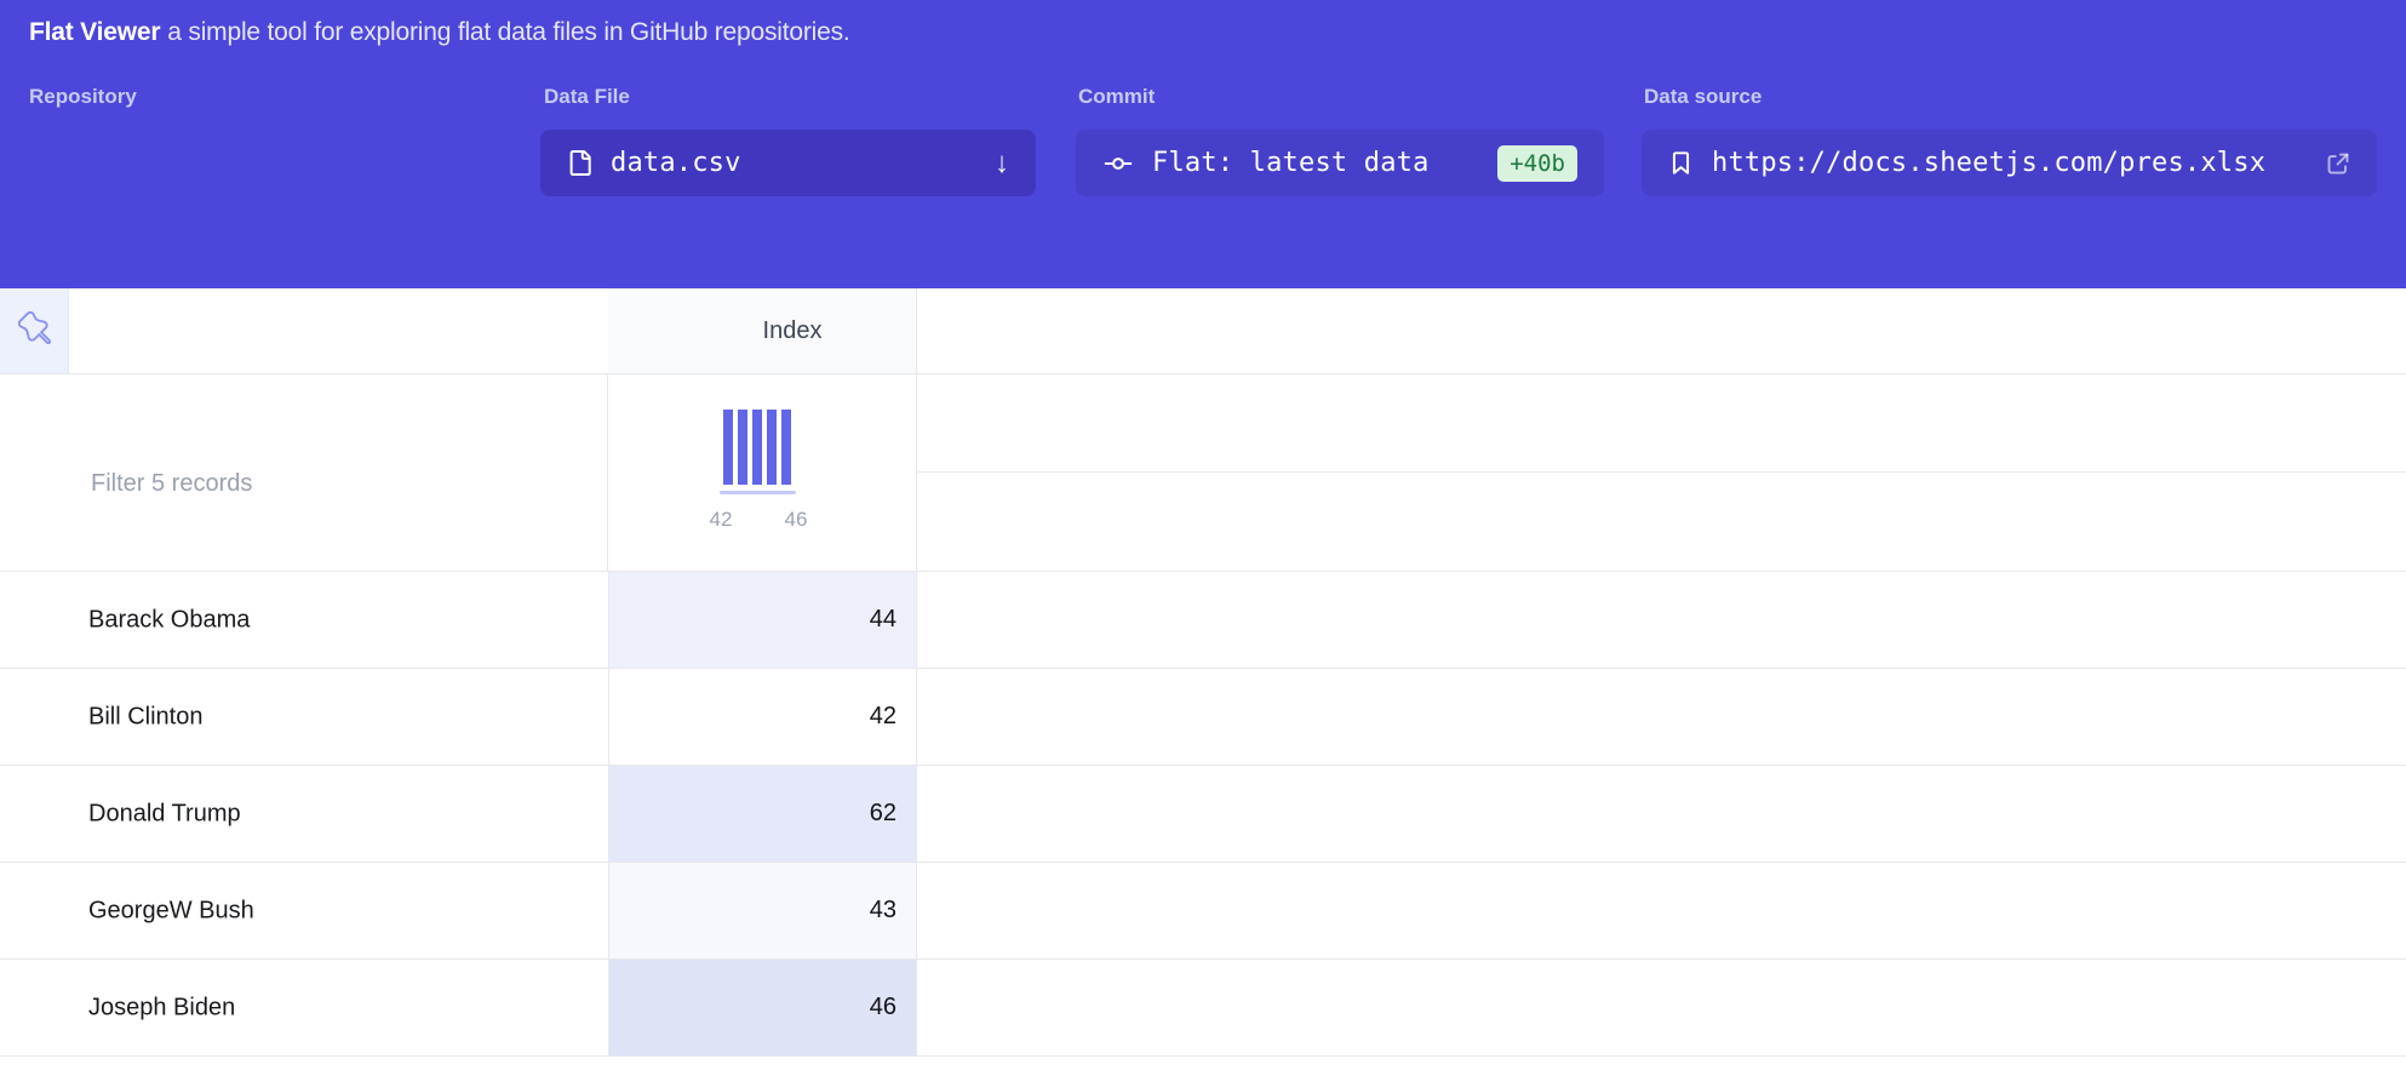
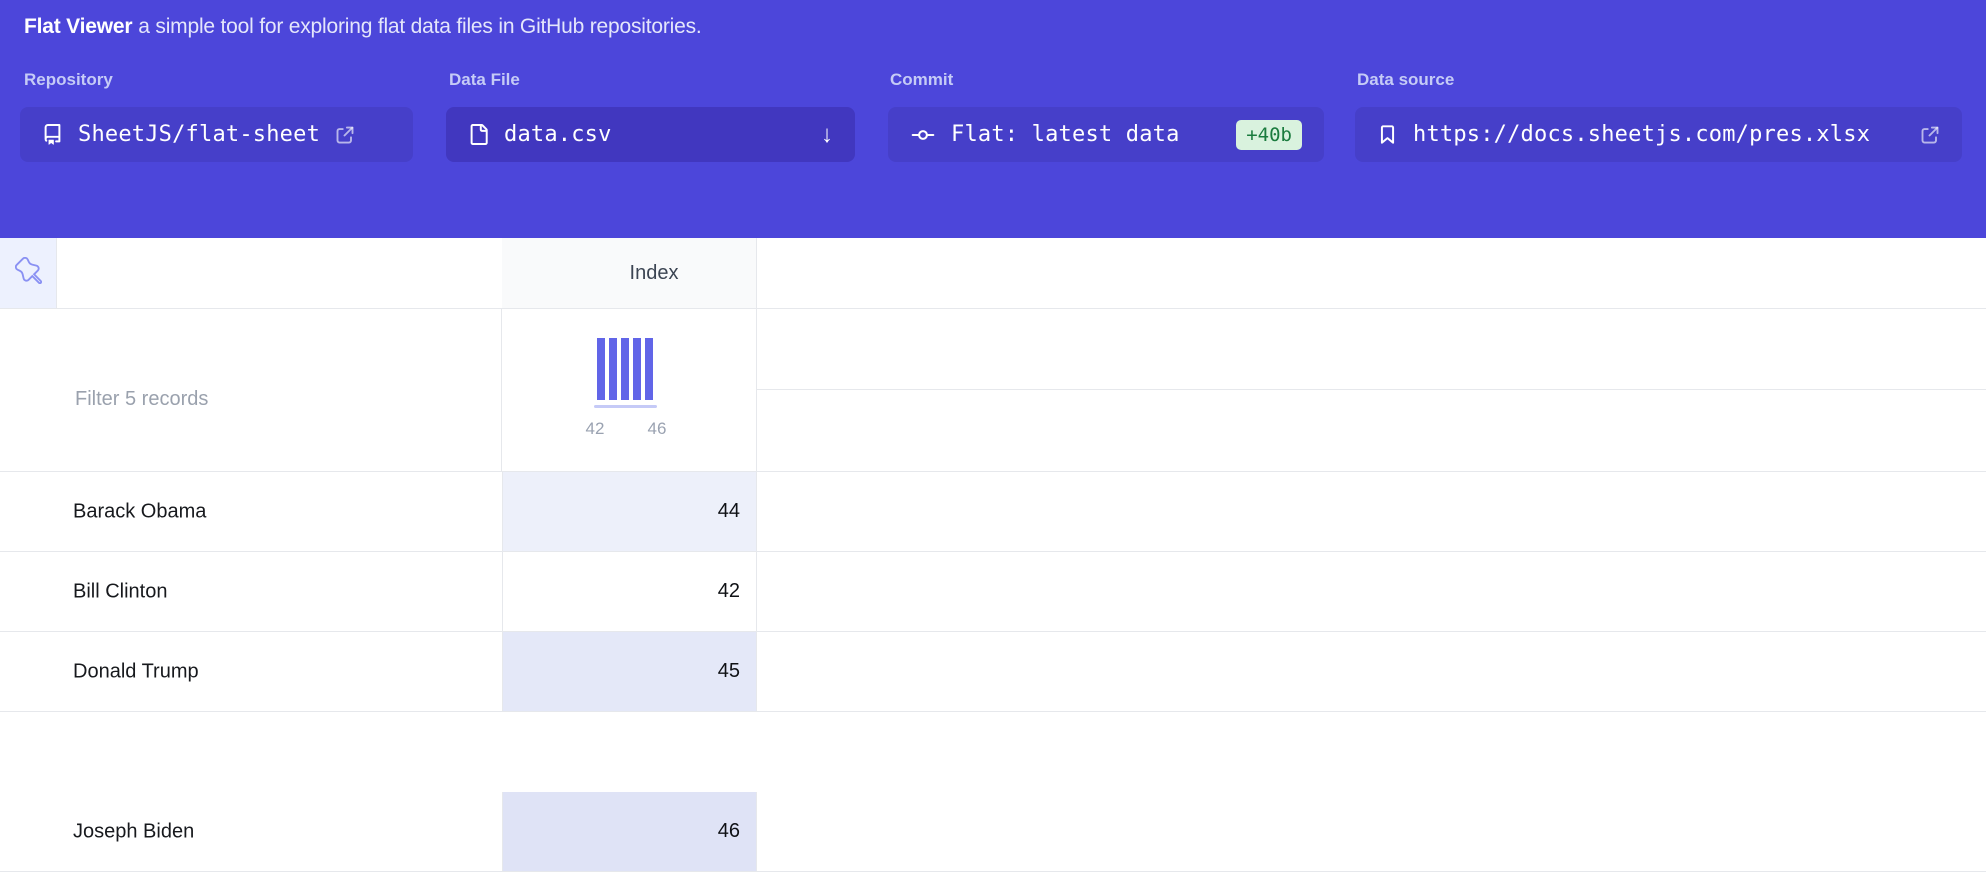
  Flat Viewer a simple tool for exploring flat data files in GitHub repositories.
  Repository
  Data File
  Commit
  Data source
+ SheetJS/flat-sheet
  data.csv
  ↓
  Flat: latest data
  +40b
  https://docs.sheetjs.com/pres.xlsx
  Index
  Filter 5 records
  42
  46
  Barack Obama
  44
  Bill Clinton
  42
  Donald Trump
- 62
+ 45
- GeorgeW Bush
- 43
  Joseph Biden
  46
